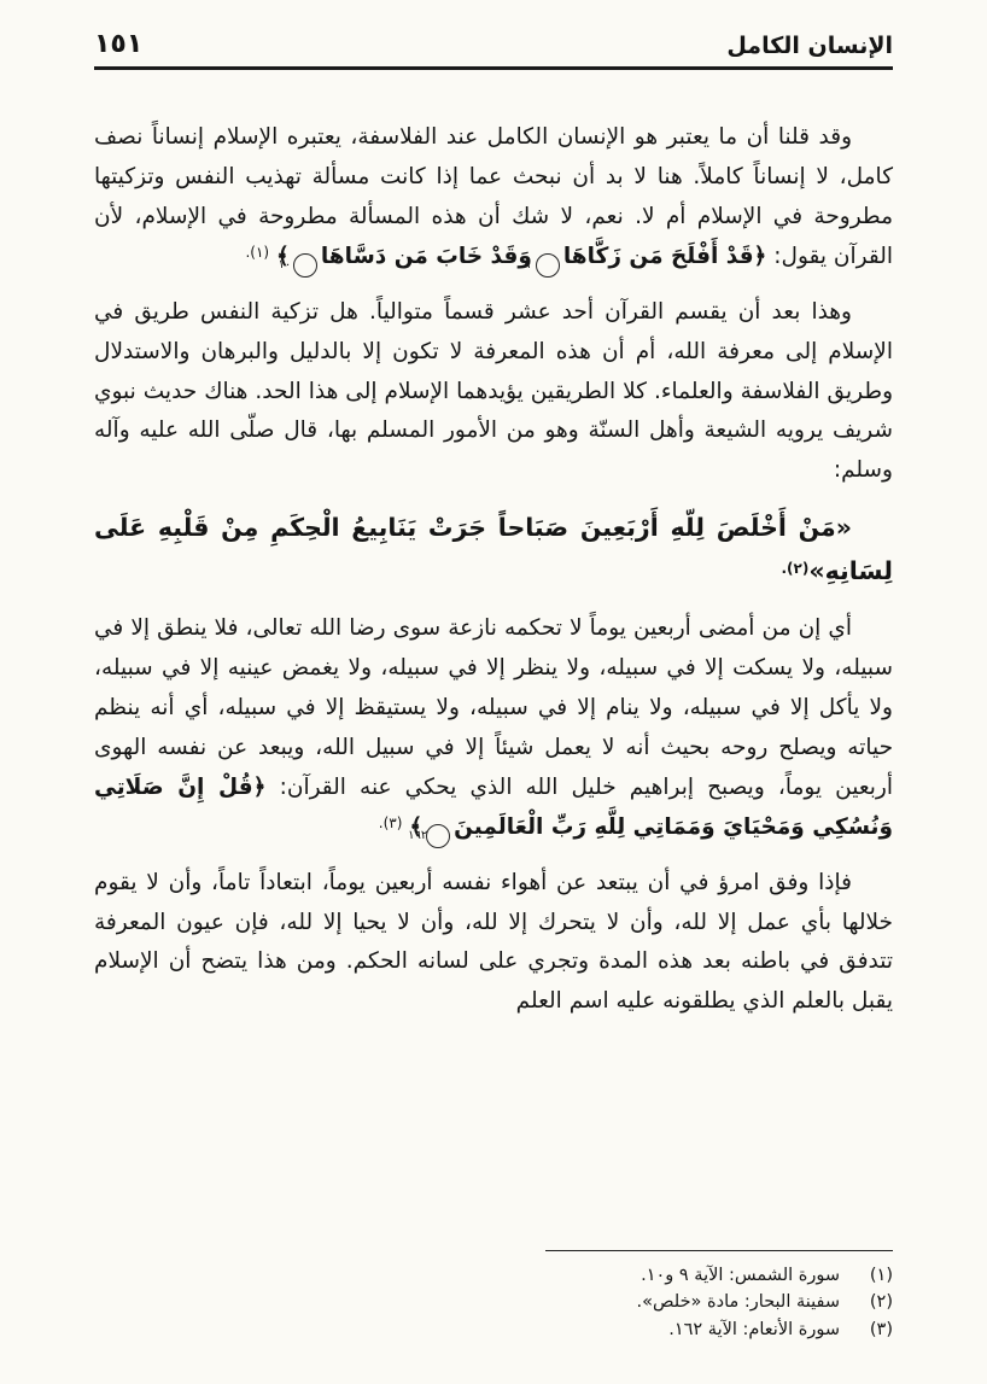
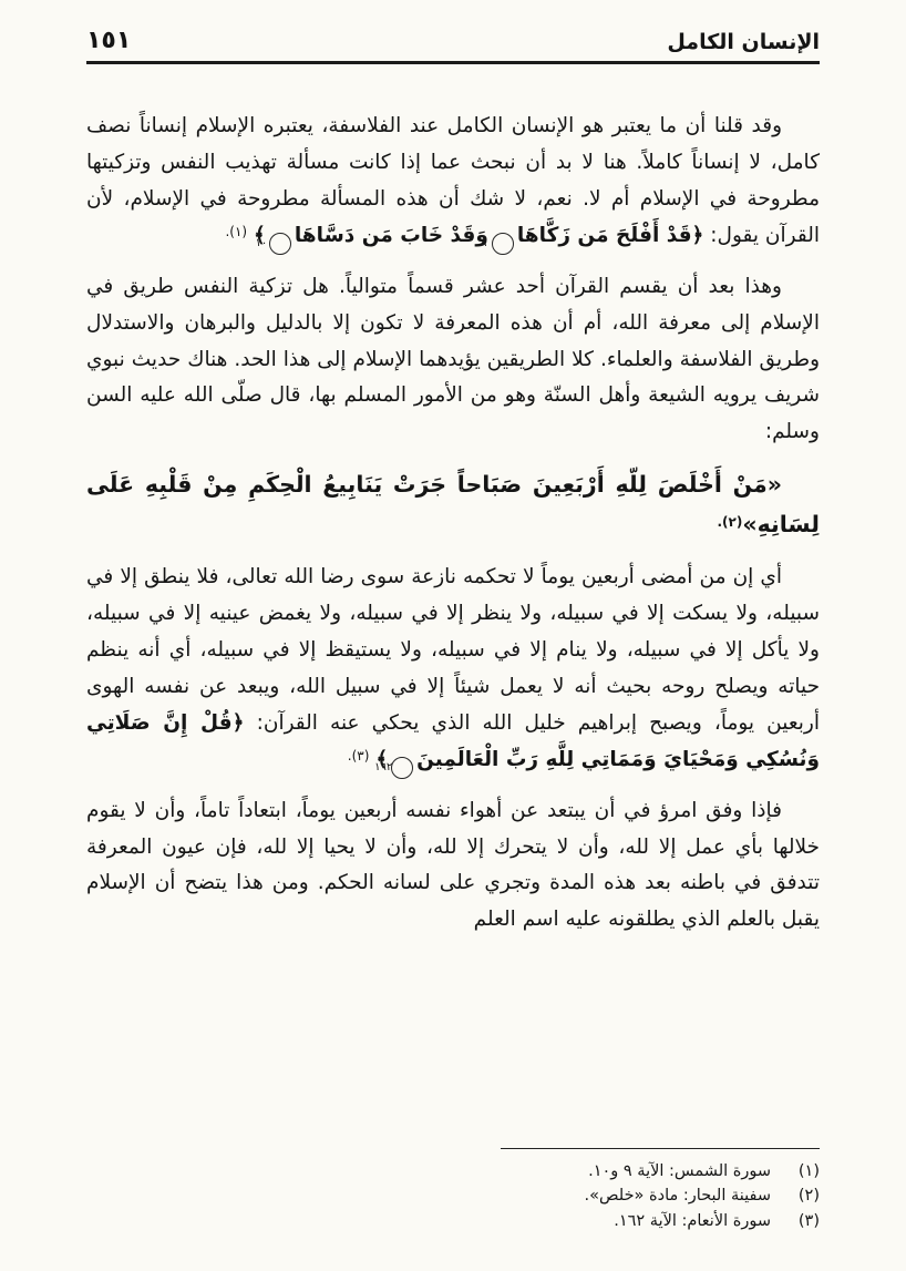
  الإنسان الكامل
  ١٥١
  وقد قلنا أن ما يعتبر هو الإنسان الكامل عند الفلاسفة، يعتبره الإسلام إنساناً نصف كامل، لا إنساناً كاملاً. هنا لا بد أن نبحث عما إذا كانت مسألة تهذيب النفس وتزكيتها مطروحة في الإسلام أم لا. نعم، لا شك أن هذه المسألة مطروحة في الإسلام، لأن القرآن يقول: ﴿قَدْ أَفْلَحَ مَن زَكَّاهَا٩وَقَدْ خَابَ مَن دَسَّاهَا١٠﴾ (١).
- وهذا بعد أن يقسم القرآن أحد عشر قسماً متوالياً. هل تزكية النفس طريق في الإسلام إلى معرفة الله، أم أن هذه المعرفة لا تكون إلا بالدليل والبرهان والاستدلال وطريق الفلاسفة والعلماء. كلا الطريقين يؤيدهما الإسلام إلى هذا الحد. هناك حديث نبوي شريف يرويه الشيعة وأهل السنّة وهو من الأمور المسلم بها، قال صلّى الله عليه وآله وسلم:
+ وهذا بعد أن يقسم القرآن أحد عشر قسماً متوالياً. هل تزكية النفس طريق في الإسلام إلى معرفة الله، أم أن هذه المعرفة لا تكون إلا بالدليل والبرهان والاستدلال وطريق الفلاسفة والعلماء. كلا الطريقين يؤيدهما الإسلام إلى هذا الحد. هناك حديث نبوي شريف يرويه الشيعة وأهل السنّة وهو من الأمور المسلم بها، قال صلّى الله عليه السن وسلم:
  «مَنْ أَخْلَصَ لِلّهِ أَرْبَعِينَ صَبَاحاً جَرَتْ يَنَابِيعُ الْحِكَمِ مِنْ قَلْبِهِ عَلَى لِسَانِهِ»(٢).
  أي إن من أمضى أربعين يوماً لا تحكمه نازعة سوى رضا الله تعالى، فلا ينطق إلا في سبيله، ولا يسكت إلا في سبيله، ولا ينظر إلا في سبيله، ولا يغمض عينيه إلا في سبيله، ولا يأكل إلا في سبيله، ولا ينام إلا في سبيله، ولا يستيقظ إلا في سبيله، أي أنه ينظم حياته ويصلح روحه بحيث أنه لا يعمل شيئاً إلا في سبيل الله، ويبعد عن نفسه الهوى أربعين يوماً، ويصبح إبراهيم خليل الله الذي يحكي عنه القرآن: ﴿قُلْ إِنَّ صَلَاتِي وَنُسُكِي وَمَحْيَايَ وَمَمَاتِي لِلَّهِ رَبِّ الْعَالَمِينَ١٦٢﴾ (٣).
  فإذا وفق امرؤ في أن يبتعد عن أهواء نفسه أربعين يوماً، ابتعاداً تاماً، وأن لا يقوم خلالها بأي عمل إلا لله، وأن لا يتحرك إلا لله، وأن لا يحيا إلا لله، فإن عيون المعرفة تتدفق في باطنه بعد هذه المدة وتجري على لسانه الحكم. ومن هذا يتضح أن الإسلام يقبل بالعلم الذي يطلقونه عليه اسم العلم
  (١)
  سورة الشمس: الآية ٩ و١٠.
  (٢)
  سفينة البحار: مادة «خلص».
  (٣)
  سورة الأنعام: الآية ١٦٢.
